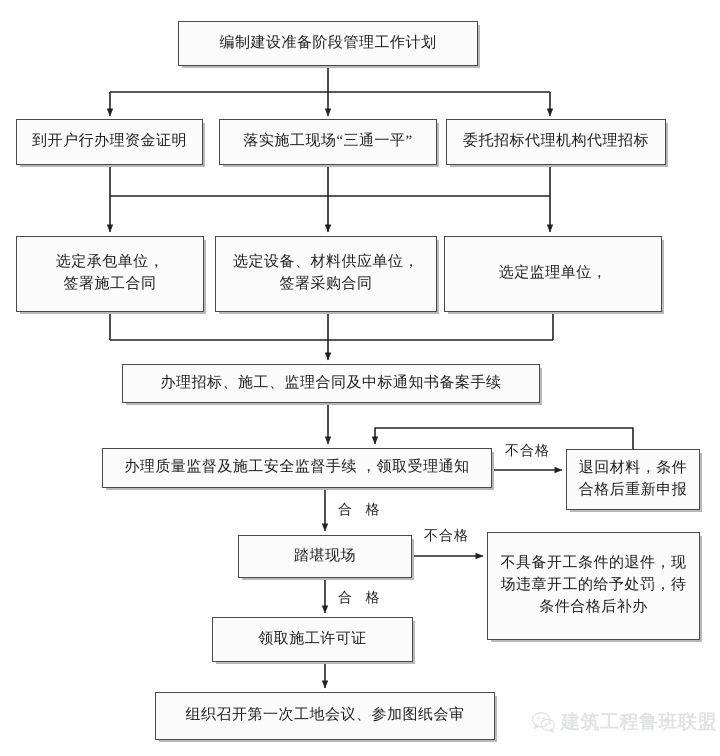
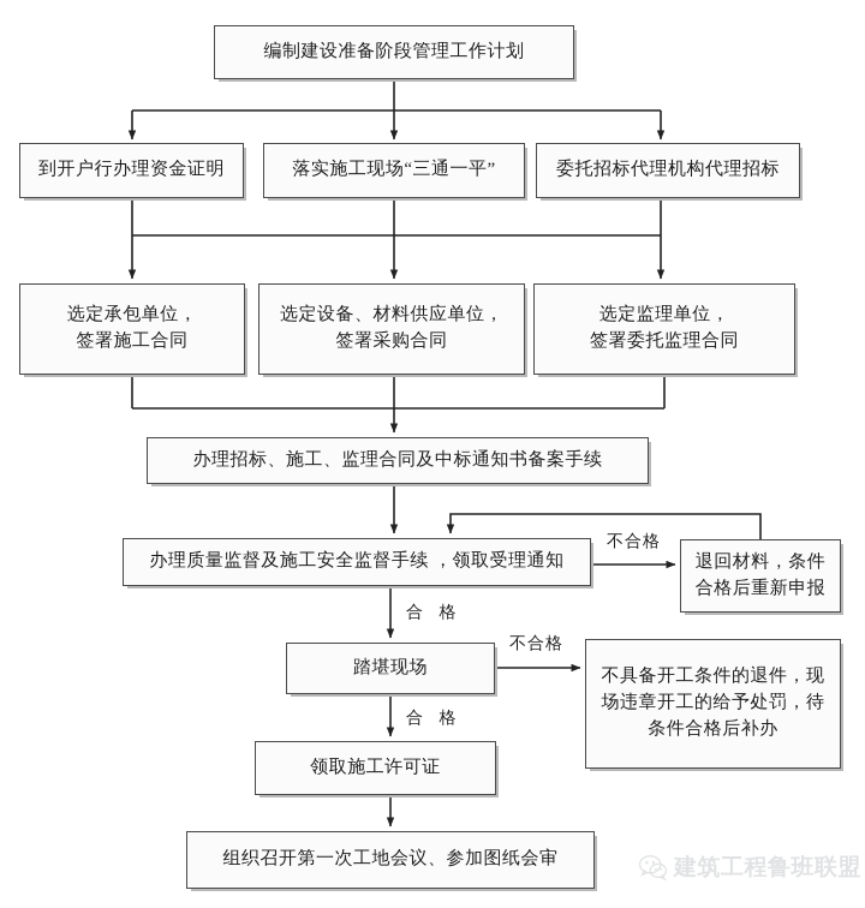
  编制建设准备阶段管理工作计划
  到开户行办理资金证明
  落实施工现场“三通一平”
  委托招标代理机构代理招标
  选定承包单位，
  签署施工合同
  选定设备、材料供应单位，
  签署采购合同
  选定监理单位，
+ 签署委托监理合同
  办理招标、施工、监理合同及中标通知书备案手续
  办理质量监督及施工安全监督手续 ，领取受理通知
  退回材料，条件
  合格后重新申报
  踏堪现场
  不具备开工条件的退件，现
  场违章开工的给予处罚，待
  条件合格后补办
  领取施工许可证
  组织召开第一次工地会议、参加图纸会审
  不合格
  合 格
  不合格
  合 格
  建筑工程鲁班联盟
